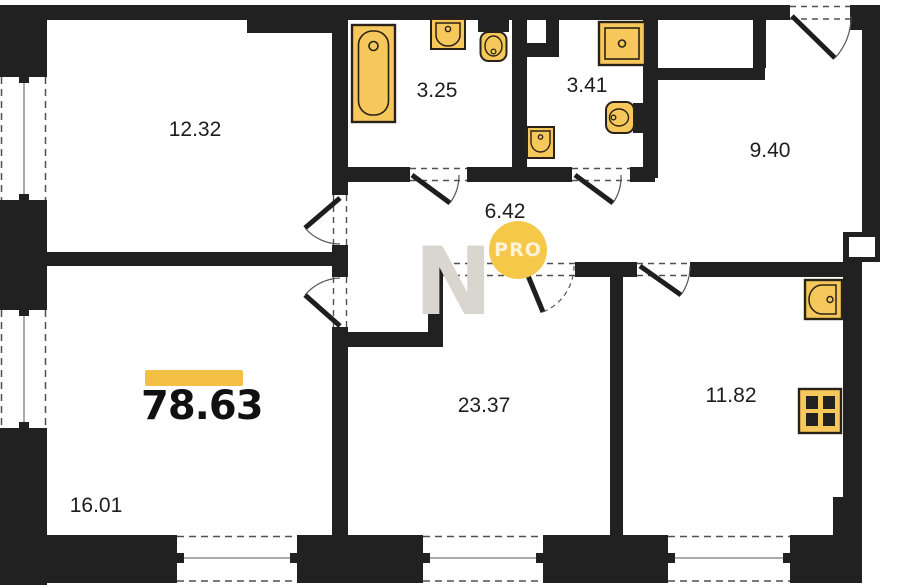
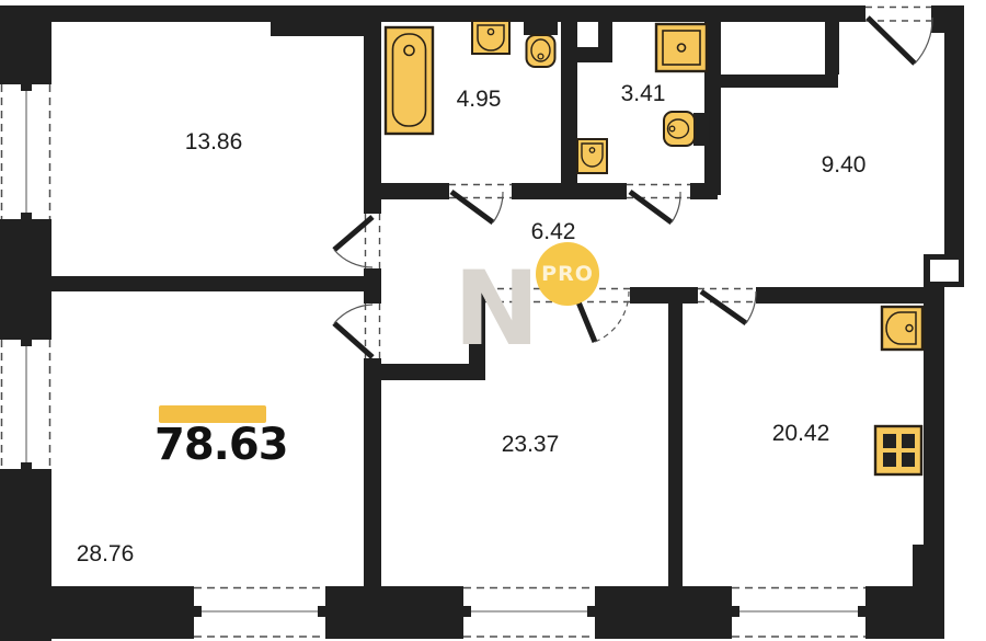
- 12.32
+ 13.86
- 3.25
+ 4.95
  3.41
  9.40
  6.42
  23.37
- 11.82
+ 20.42
- 16.01
+ 28.76
  78.63
  N
  PRO
